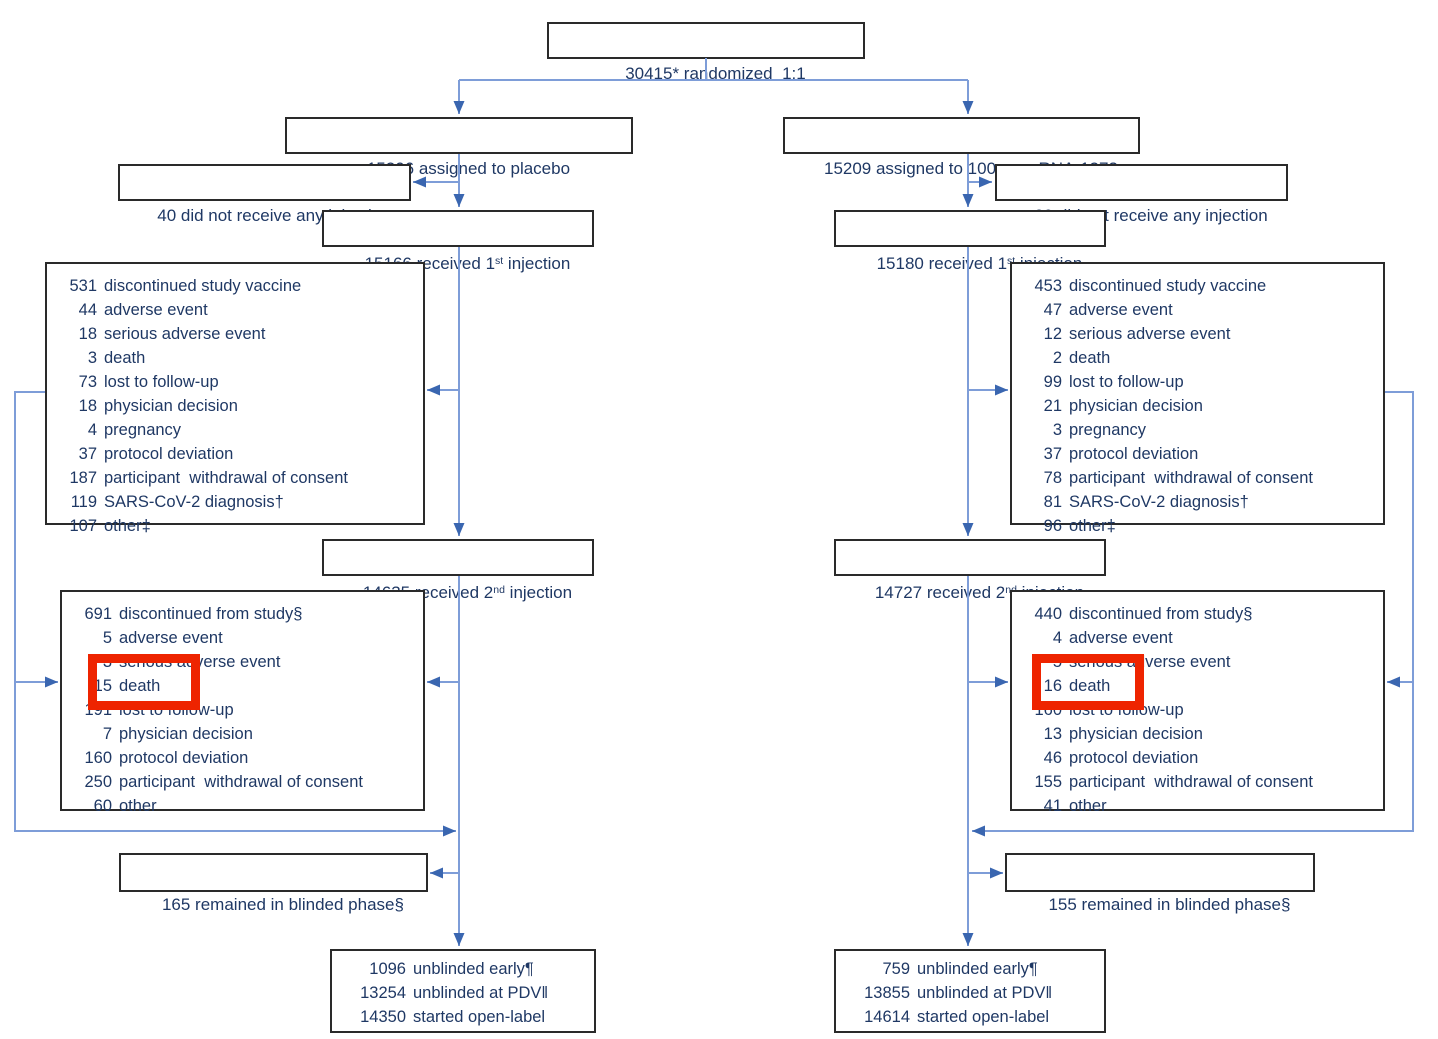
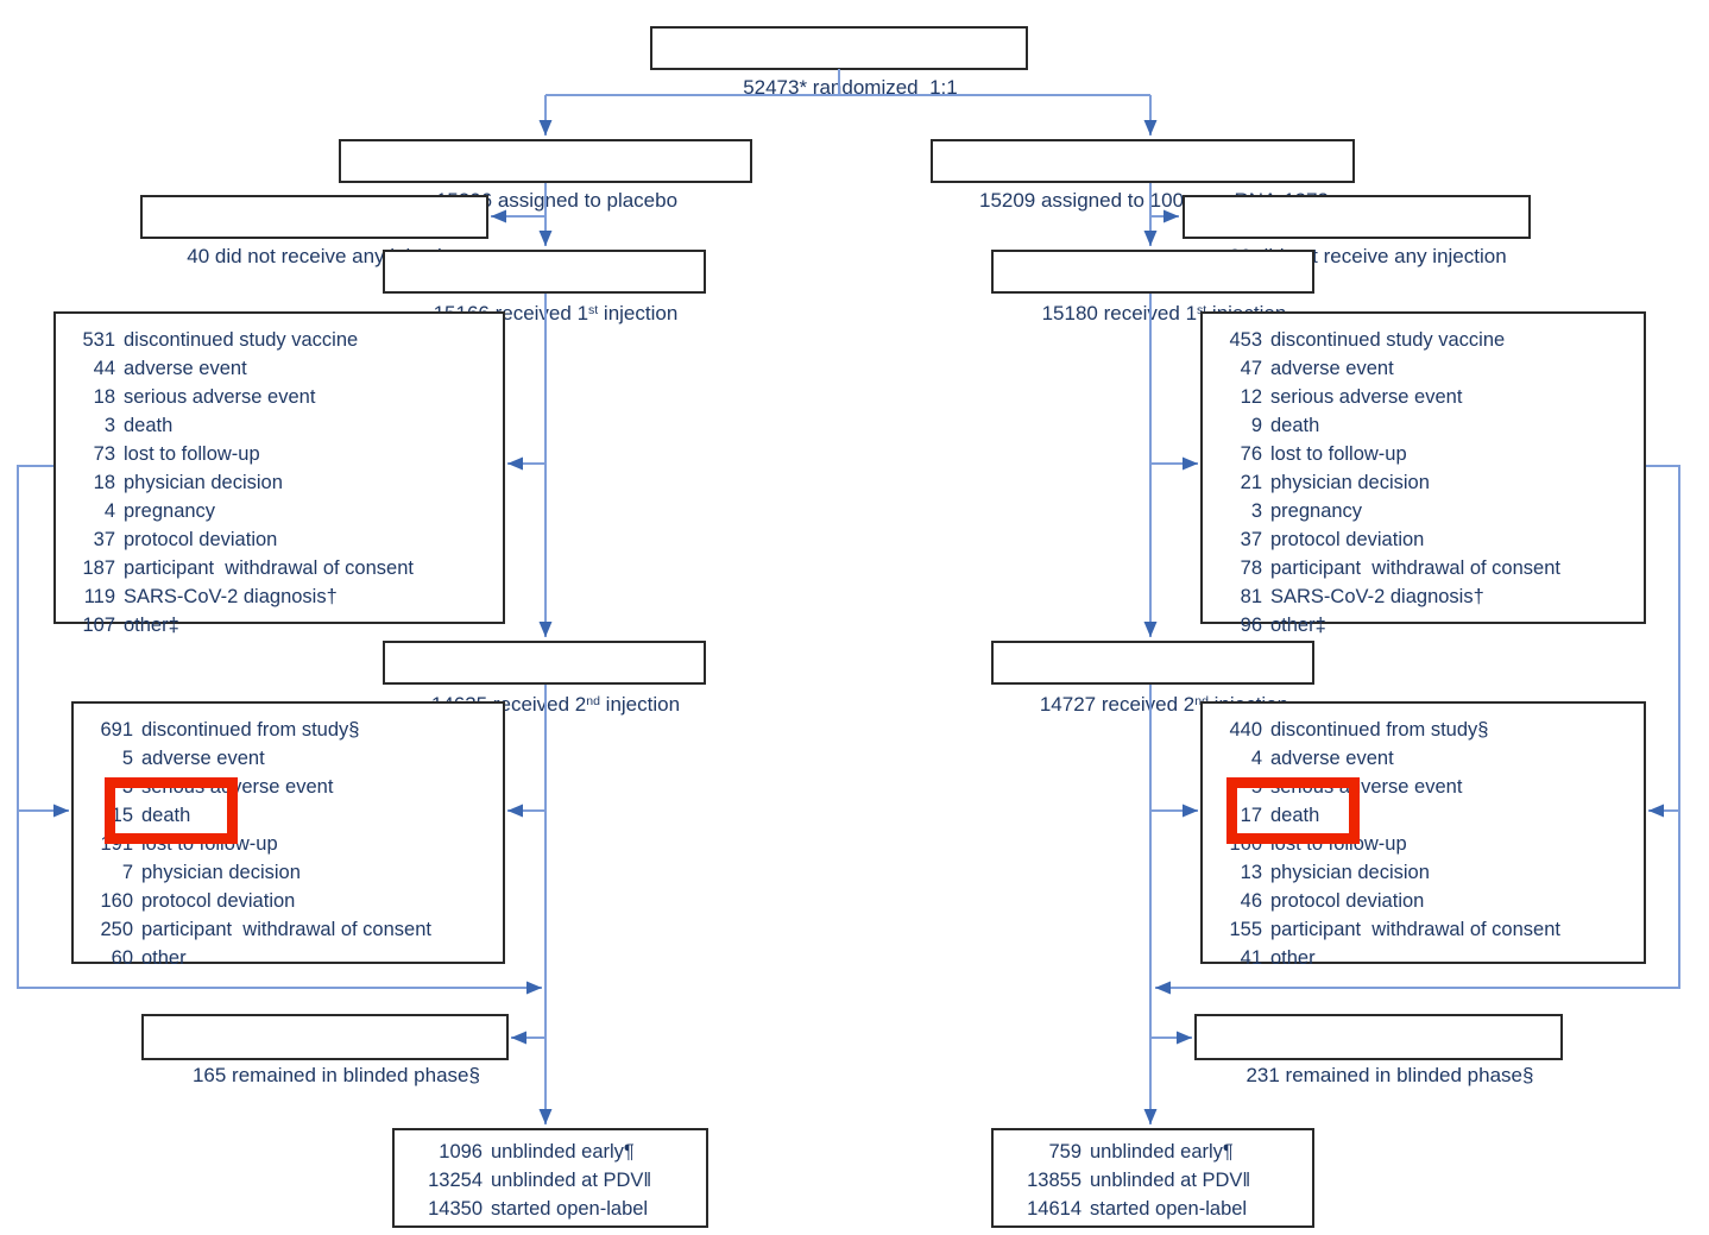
- 30415* randomized 1:1
+ 52473* randomized 1:1
  assigned to placebo
  eceived 1st injection
  531
  discontinued study vaccine
  44
  adverse event
  18
  serious adverse event
  3
  death
  73
  lost to follow-up
  18
  physician decision
  4
  pregnancy
  37
  protocol deviation
  187
  participant withdrawal of consent
  119
  SARS-CoV-2 diagnosis†
  107
  other‡
  eceived 2nd injection
  691
  discontinued from study§
  5
  adverse event
  3
  serious adverse event
  15
  death
  191
  lost to follow-up
  7
  physician decision
  160
  protocol deviation
  250
  participant withdrawal of consent
  60
  other
  165 remained in blinded phase§
  1096
  unblinded early¶
  13254
  unblinded at PDV‖
  14350
  started open-label
  t receive any injection
  453
  discontinued study vaccine
  47
  adverse event
  12
  serious adverse event
- 2
+ 9
  death
- 99
+ 76
  lost to follow-up
  21
  physician decision
  3
  pregnancy
  37
  protocol deviation
  78
  participant withdrawal of consent
  81
  SARS-CoV-2 diagnosis†
  96
  other‡
  440
  discontinued from study§
  4
  adverse event
  5
  serious adverse event
- 16
+ 17
  death
  160
  lost to follow-up
  13
  physician decision
  46
  protocol deviation
  155
  participant withdrawal of consent
  41
  other
- 155 remained in blinded phase§
+ 231 remained in blinded phase§
  759
  unblinded early¶
  13855
  unblinded at PDV‖
  14614
  started open-label
